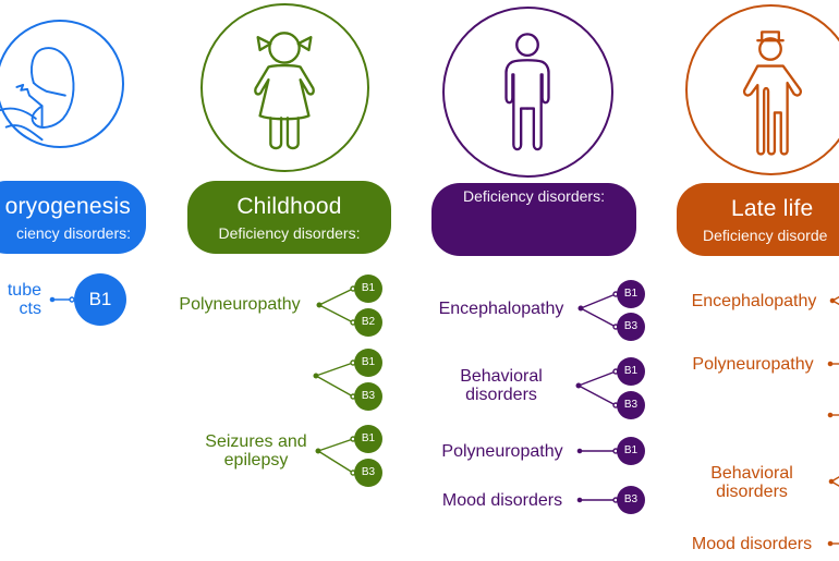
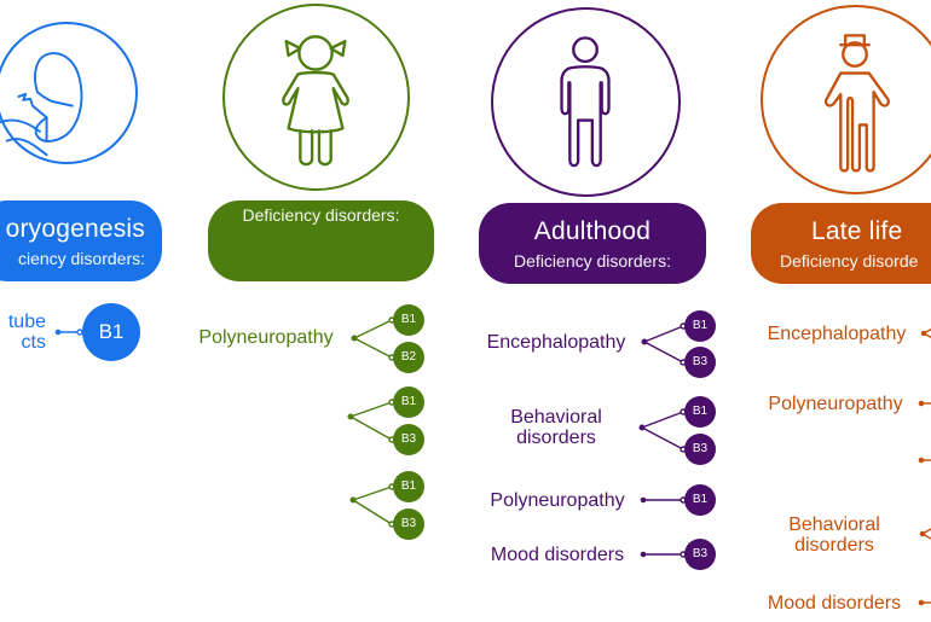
  oryogenesis
  ciency disorders:
  tube
  cts
  B1
- Childhood
  Deficiency disorders:
  Polyneuropathy
  B1
  B2
  B1
  B3
- Seizures and
- epilepsy
  B1
  B3
+ Adulthood
  Deficiency disorders:
  Encephalopathy
  B1
  B3
  Behavioral
  disorders
  B1
  B3
  Polyneuropathy
  B1
  Mood disorders
  B3
  Late life
  Deficiency disorde
  Encephalopathy
  Polyneuropathy
  Behavioral
  disorders
  Mood disorders
